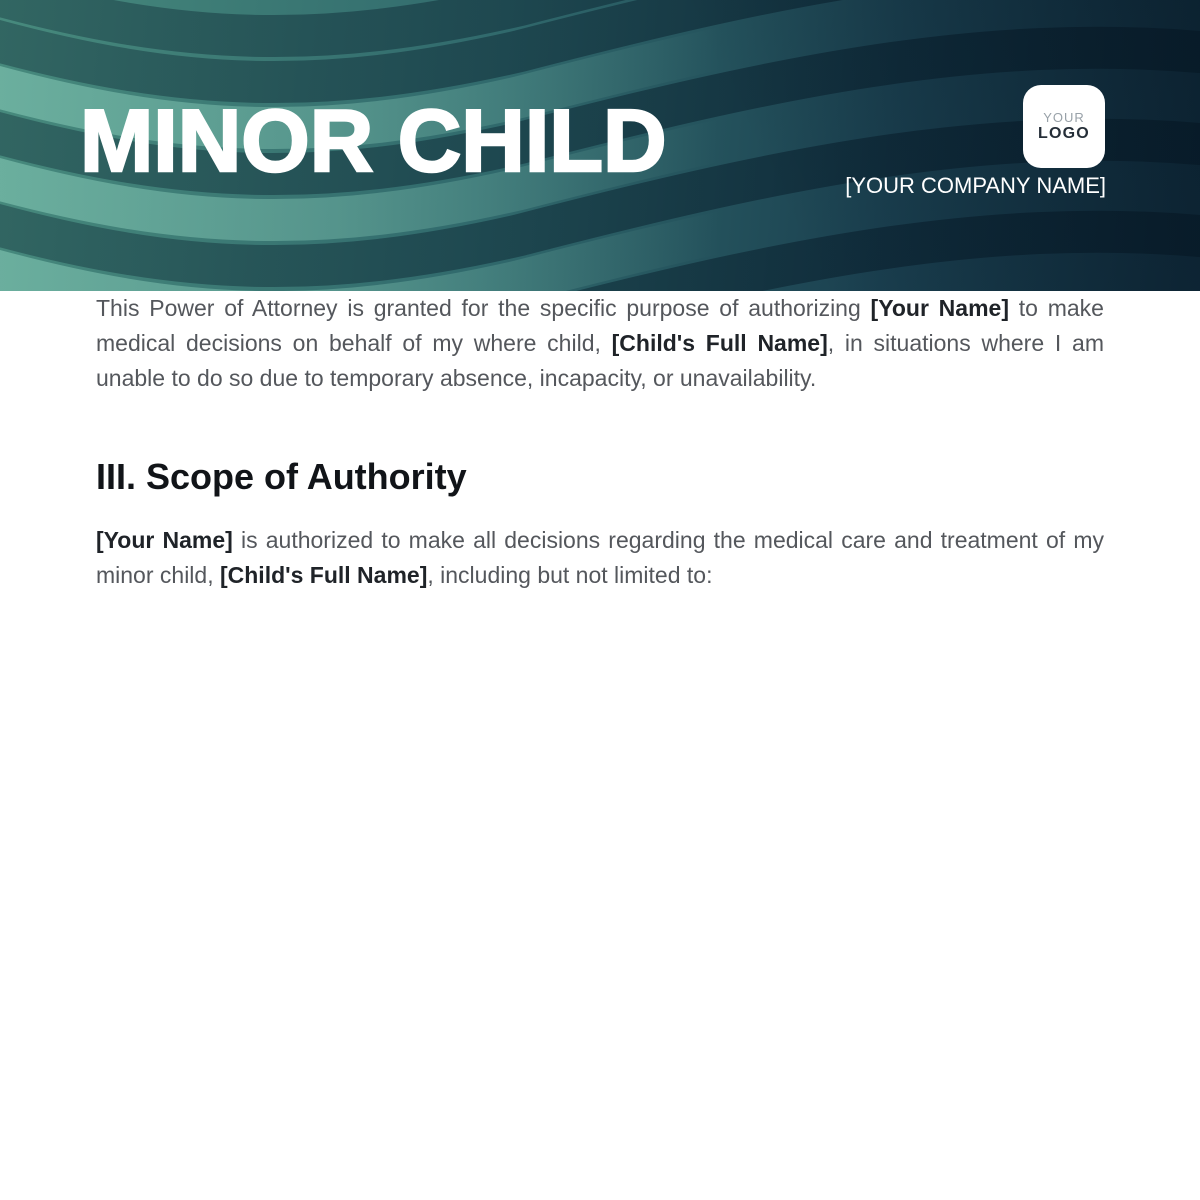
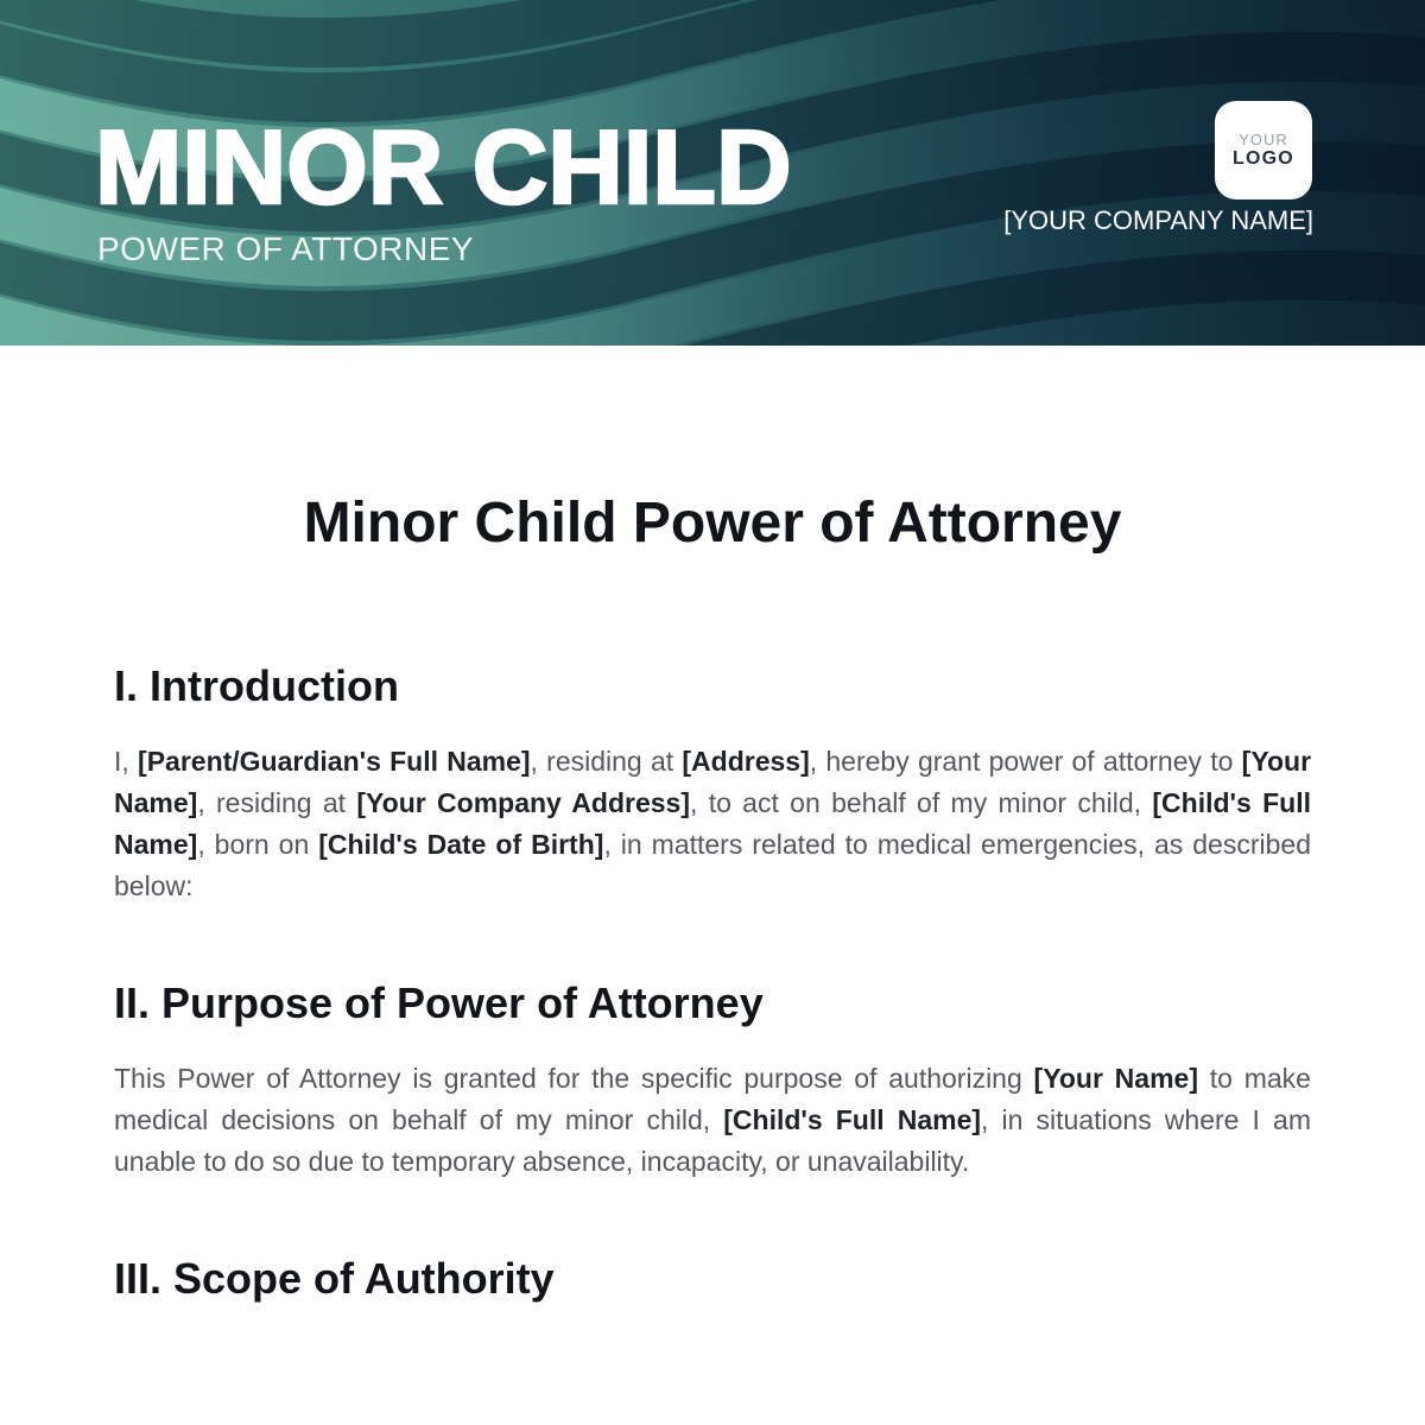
  MINOR CHILD
+ POWER OF ATTORNEY
  YOUR
  LOGO
  [YOUR COMPANY NAME]
+ Minor Child Power of Attorney
+ I. Introduction
+ I, [Parent/Guardian's Full Name], residing at [Address], hereby grant power of attorney to [Your Name], residing at [Your Company Address], to act on behalf of my minor child, [Child's Full Name], born on [Child's Date of Birth], in matters related to medical emergencies, as described below:
+ II. Purpose of Power of Attorney
- This Power of Attorney is granted for the specific purpose of authorizing [Your Name] to make medical decisions on behalf of my where child, [Child's Full Name], in situations where I am unable to do so due to temporary absence, incapacity, or unavailability.
+ This Power of Attorney is granted for the specific purpose of authorizing [Your Name] to make medical decisions on behalf of my minor child, [Child's Full Name], in situations where I am unable to do so due to temporary absence, incapacity, or unavailability.
  III. Scope of Authority
- [Your Name] is authorized to make all decisions regarding the medical care and treatment of my minor child, [Child's Full Name], including but not limited to:
